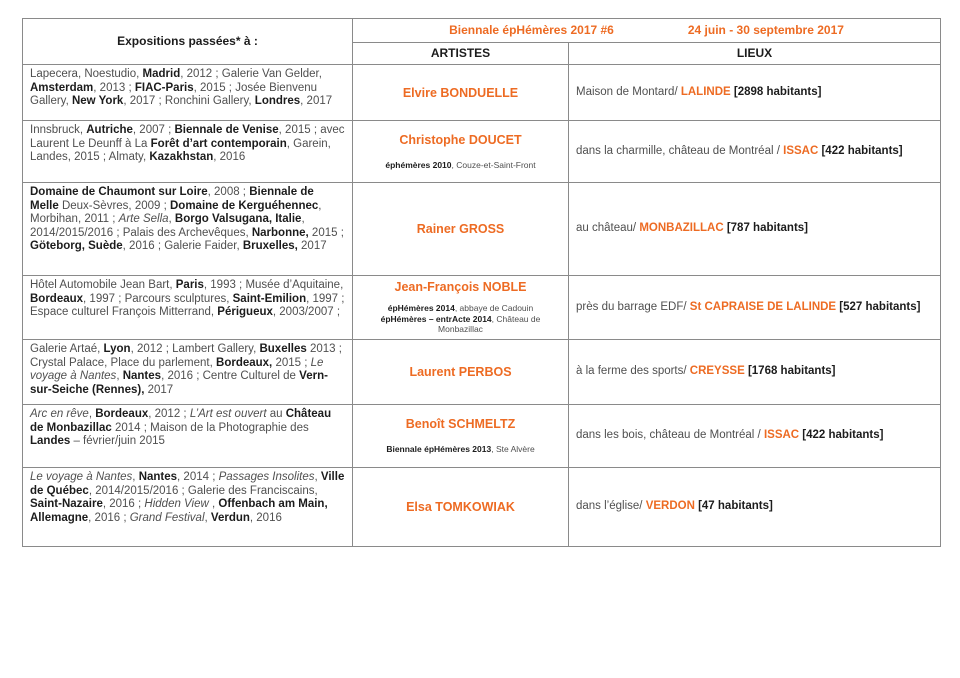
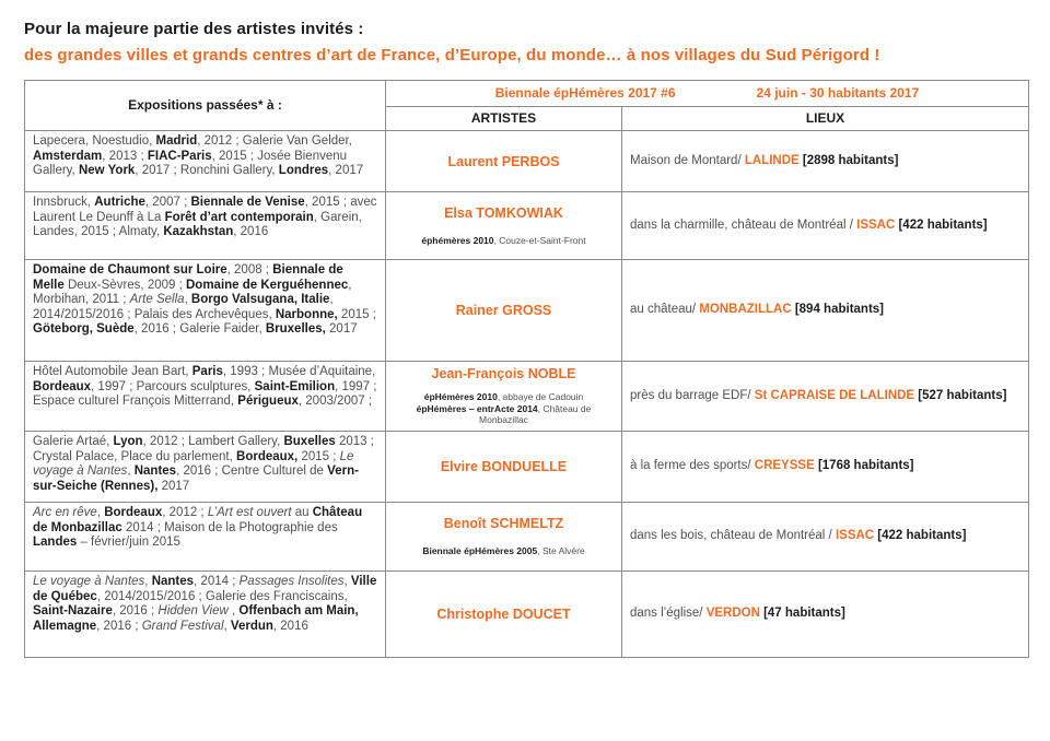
+ Pour la majeure partie des artistes invités :
+ des grandes villes et grands centres d’art de France, d’Europe, du monde… à nos villages du Sud Périgord !
- Expositions passées* à :	Biennale épHémères 2017 #6 24 juin - 30 septembre 2017
+ Expositions passées* à :	Biennale épHémères 2017 #6 24 juin - 30 habitants 2017
  ARTISTES	LIEUX
- Lapecera, Noestudio, Madrid, 2012 ; Galerie Van Gelder, Amsterdam, 2013 ; FIAC-Paris, 2015 ; Josée Bienvenu Gallery, New York, 2017 ; Ronchini Gallery, Londres, 2017	Elvire BONDUELLE	Maison de Montard/ LALINDE [2898 habitants]
+ Lapecera, Noestudio, Madrid, 2012 ; Galerie Van Gelder, Amsterdam, 2013 ; FIAC-Paris, 2015 ; Josée Bienvenu Gallery, New York, 2017 ; Ronchini Gallery, Londres, 2017	Laurent PERBOS	Maison de Montard/ LALINDE [2898 habitants]
- Innsbruck, Autriche, 2007 ; Biennale de Venise, 2015 ; avec Laurent Le Deunff à La Forêt d’art contemporain, Garein, Landes, 2015 ; Almaty, Kazakhstan, 2016	Christophe DOUCET éphémères 2010, Couze-et-Saint-Front	dans la charmille, château de Montréal / ISSAC [422 habitants]
+ Innsbruck, Autriche, 2007 ; Biennale de Venise, 2015 ; avec Laurent Le Deunff à La Forêt d’art contemporain, Garein, Landes, 2015 ; Almaty, Kazakhstan, 2016	Elsa TOMKOWIAK éphémères 2010, Couze-et-Saint-Front	dans la charmille, château de Montréal / ISSAC [422 habitants]
- Domaine de Chaumont sur Loire, 2008 ; Biennale de Melle Deux-Sèvres, 2009 ; Domaine de Kerguéhennec, Morbihan, 2011 ; Arte Sella, Borgo Valsugana, Italie, 2014/2015/2016 ; Palais des Archevêques, Narbonne, 2015 ; Göteborg, Suède, 2016 ; Galerie Faider, Bruxelles, 2017	Rainer GROSS	au château/ MONBAZILLAC [787 habitants]
+ Domaine de Chaumont sur Loire, 2008 ; Biennale de Melle Deux-Sèvres, 2009 ; Domaine de Kerguéhennec, Morbihan, 2011 ; Arte Sella, Borgo Valsugana, Italie, 2014/2015/2016 ; Palais des Archevêques, Narbonne, 2015 ; Göteborg, Suède, 2016 ; Galerie Faider, Bruxelles, 2017	Rainer GROSS	au château/ MONBAZILLAC [894 habitants]
- Hôtel Automobile Jean Bart, Paris, 1993 ; Musée d’Aquitaine, Bordeaux, 1997 ; Parcours sculptures, Saint-Emilion, 1997 ; Espace culturel François Mitterrand, Périgueux, 2003/2007 ;	Jean-François NOBLE épHémères 2014, abbaye de Cadouin épHémères – entrActe 2014, Château de Monbazillac	près du barrage EDF/ St CAPRAISE DE LALINDE [527 habitants]
+ Hôtel Automobile Jean Bart, Paris, 1993 ; Musée d’Aquitaine, Bordeaux, 1997 ; Parcours sculptures, Saint-Emilion, 1997 ; Espace culturel François Mitterrand, Périgueux, 2003/2007 ;	Jean-François NOBLE épHémères 2010, abbaye de Cadouin épHémères – entrActe 2014, Château de Monbazillac	près du barrage EDF/ St CAPRAISE DE LALINDE [527 habitants]
- Galerie Artaé, Lyon, 2012 ; Lambert Gallery, Buxelles 2013 ; Crystal Palace, Place du parlement, Bordeaux, 2015 ; Le voyage à Nantes, Nantes, 2016 ; Centre Culturel de Vern-sur-Seiche (Rennes), 2017	Laurent PERBOS	à la ferme des sports/ CREYSSE [1768 habitants]
+ Galerie Artaé, Lyon, 2012 ; Lambert Gallery, Buxelles 2013 ; Crystal Palace, Place du parlement, Bordeaux, 2015 ; Le voyage à Nantes, Nantes, 2016 ; Centre Culturel de Vern-sur-Seiche (Rennes), 2017	Elvire BONDUELLE	à la ferme des sports/ CREYSSE [1768 habitants]
- Arc en rêve, Bordeaux, 2012 ; L’Art est ouvert au Château de Monbazillac 2014 ; Maison de la Photographie des Landes – février/juin 2015	Benoît SCHMELTZ Biennale épHémères 2013, Ste Alvère	dans les bois, château de Montréal / ISSAC [422 habitants]
+ Arc en rêve, Bordeaux, 2012 ; L’Art est ouvert au Château de Monbazillac 2014 ; Maison de la Photographie des Landes – février/juin 2015	Benoît SCHMELTZ Biennale épHémères 2005, Ste Alvère	dans les bois, château de Montréal / ISSAC [422 habitants]
- Le voyage à Nantes, Nantes, 2014 ; Passages Insolites, Ville de Québec, 2014/2015/2016 ; Galerie des Franciscains, Saint-Nazaire, 2016 ; Hidden View , Offenbach am Main, Allemagne, 2016 ; Grand Festival, Verdun, 2016	Elsa TOMKOWIAK	dans l’église/ VERDON [47 habitants]
+ Le voyage à Nantes, Nantes, 2014 ; Passages Insolites, Ville de Québec, 2014/2015/2016 ; Galerie des Franciscains, Saint-Nazaire, 2016 ; Hidden View , Offenbach am Main, Allemagne, 2016 ; Grand Festival, Verdun, 2016	Christophe DOUCET	dans l’église/ VERDON [47 habitants]
